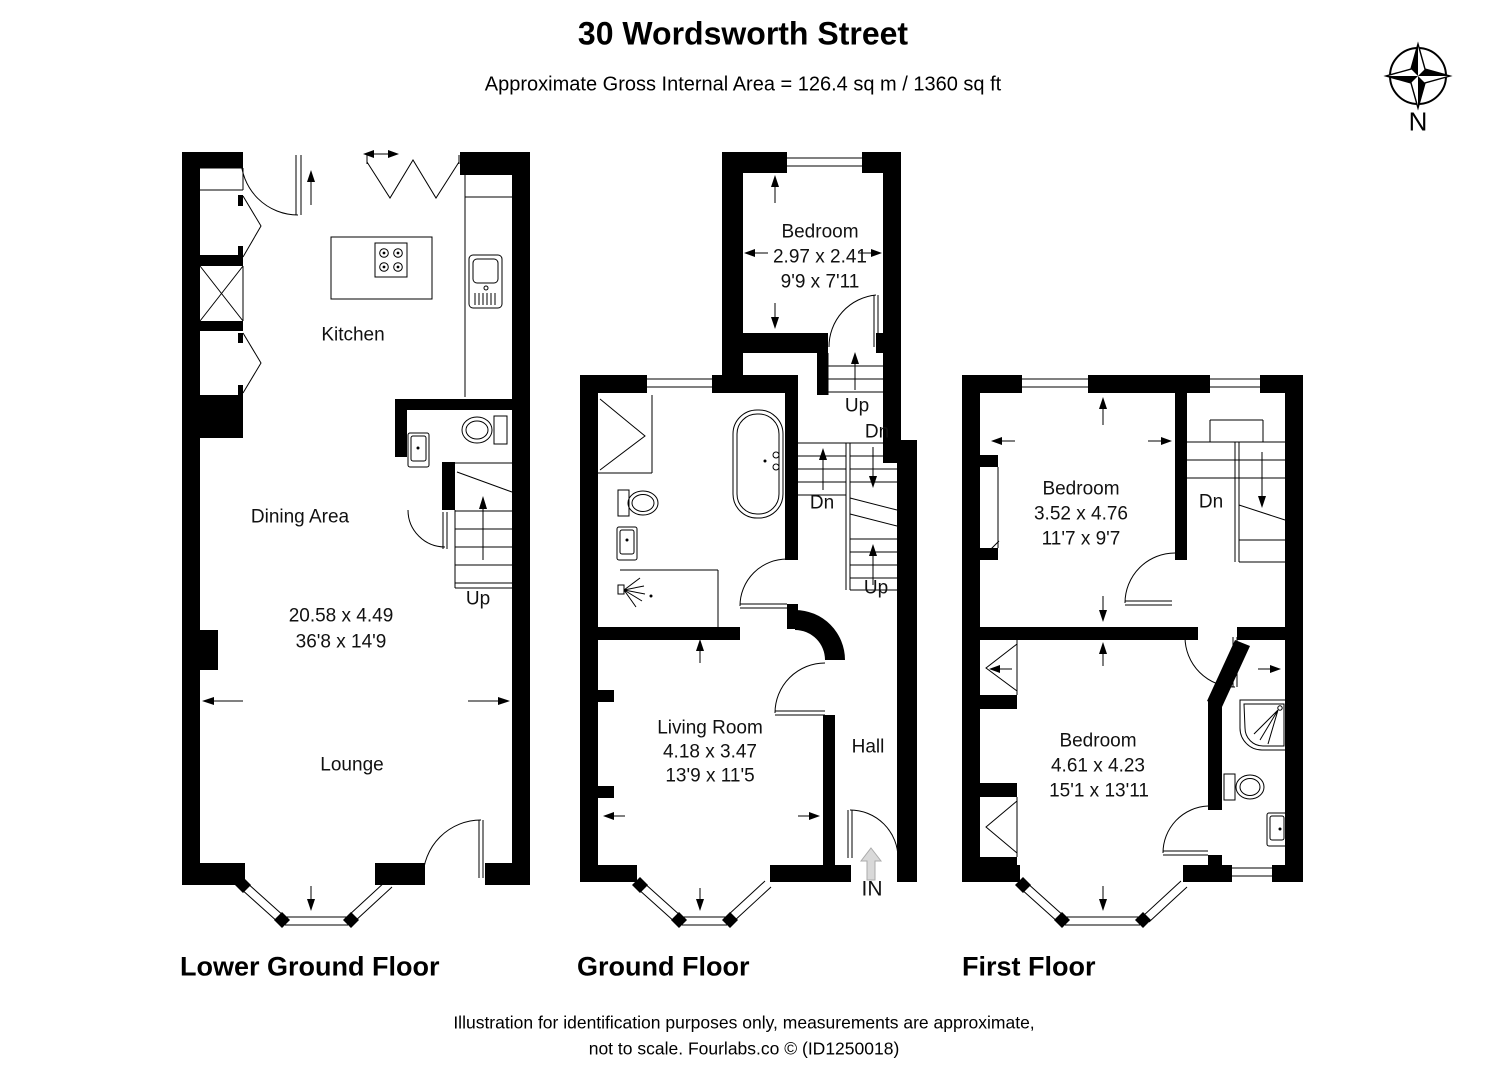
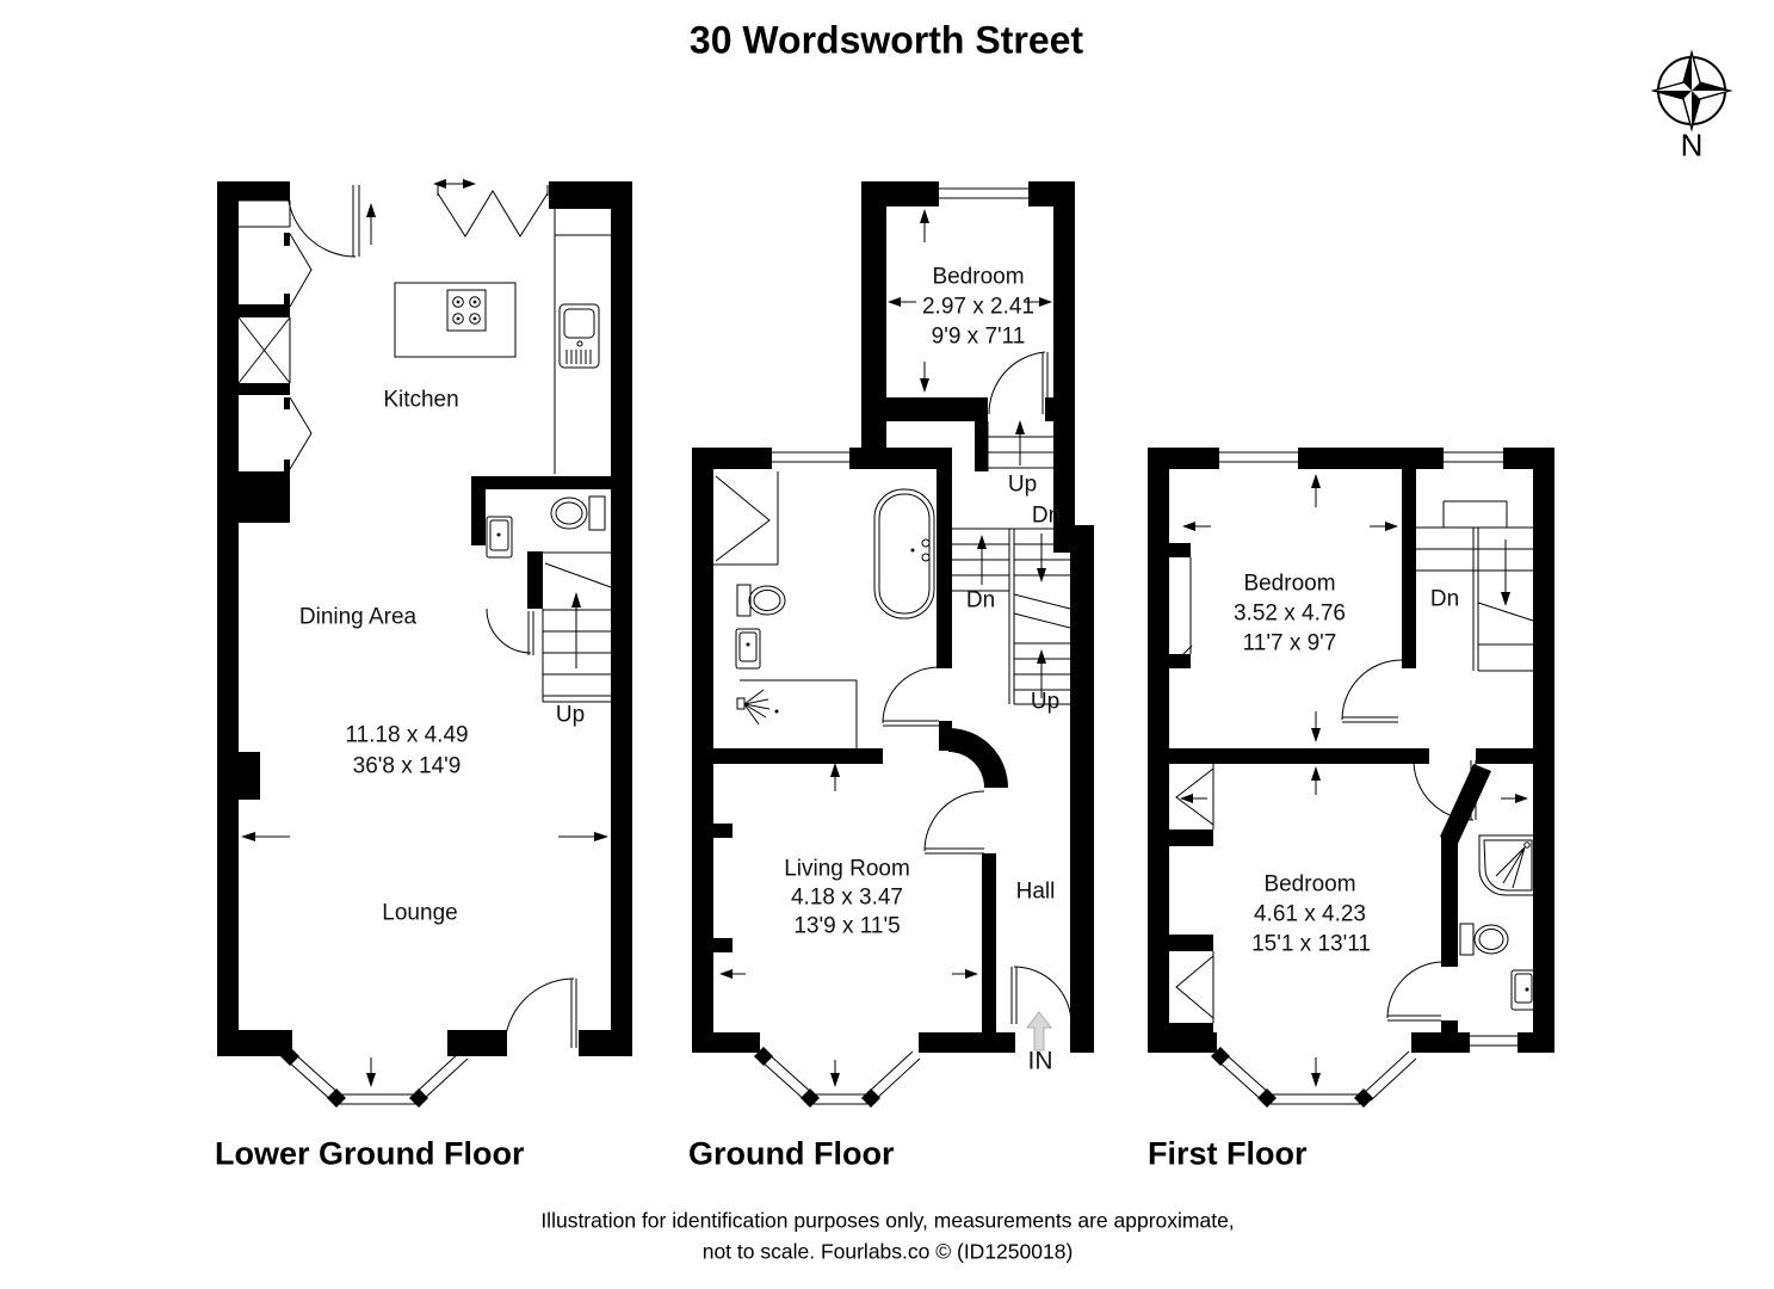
  30 Wordsworth Street
- Approximate Gross Internal Area = 126.4 sq m / 1360 sq ft
  N
  Kitchen
  Dining Area
- 20.58 x 4.49
+ 11.18 x 4.49
  36'8 x 14'9
  Lounge
  Up
  Lower Ground Floor
  Bedroom
  2.97 x 2.41
  9'9 x 7'11
  Up
  Dn
  Dn
  Up
  Living Room
  4.18 x 3.47
  13'9 x 11'5
  Hall
  IN
  Ground Floor
  Bedroom
  3.52 x 4.76
  11'7 x 9'7
  Dn
  Bedroom
  4.61 x 4.23
  15'1 x 13'11
  First Floor
  Illustration for identification purposes only, measurements are approximate,
  not to scale. Fourlabs.co © (ID1250018)
